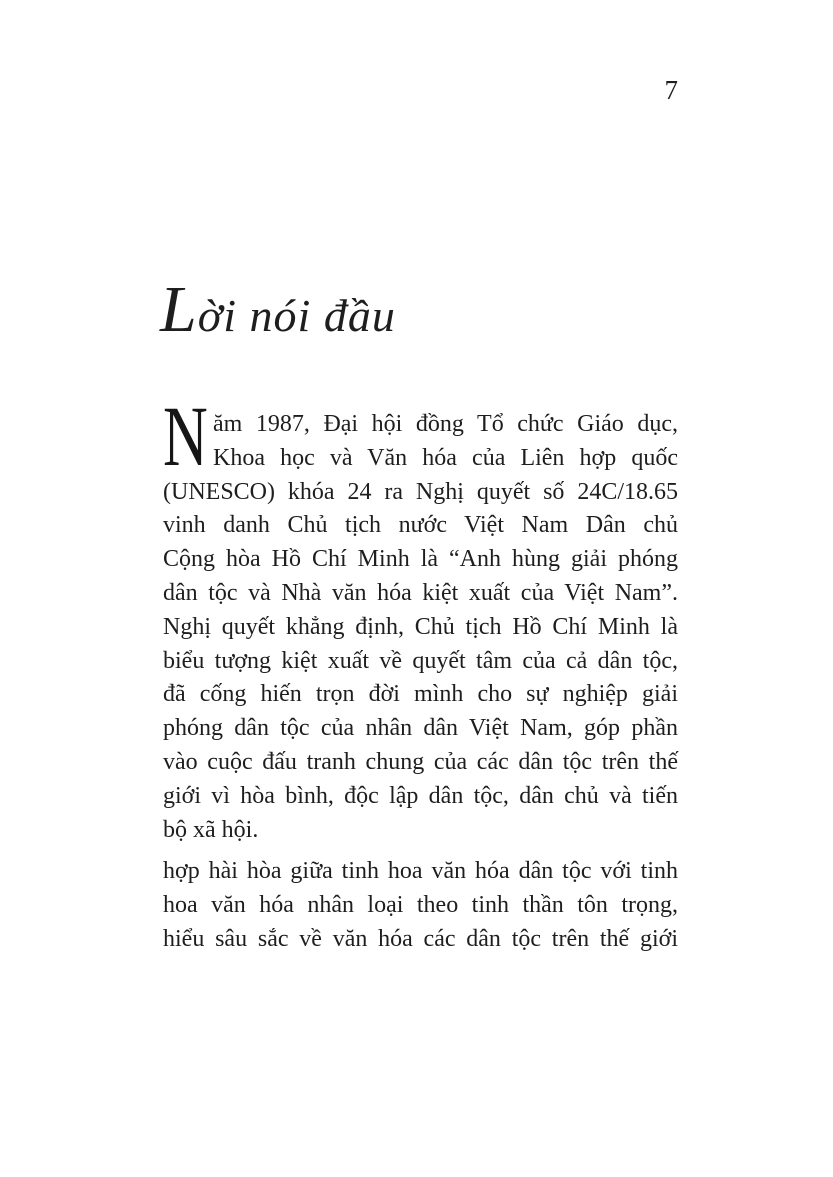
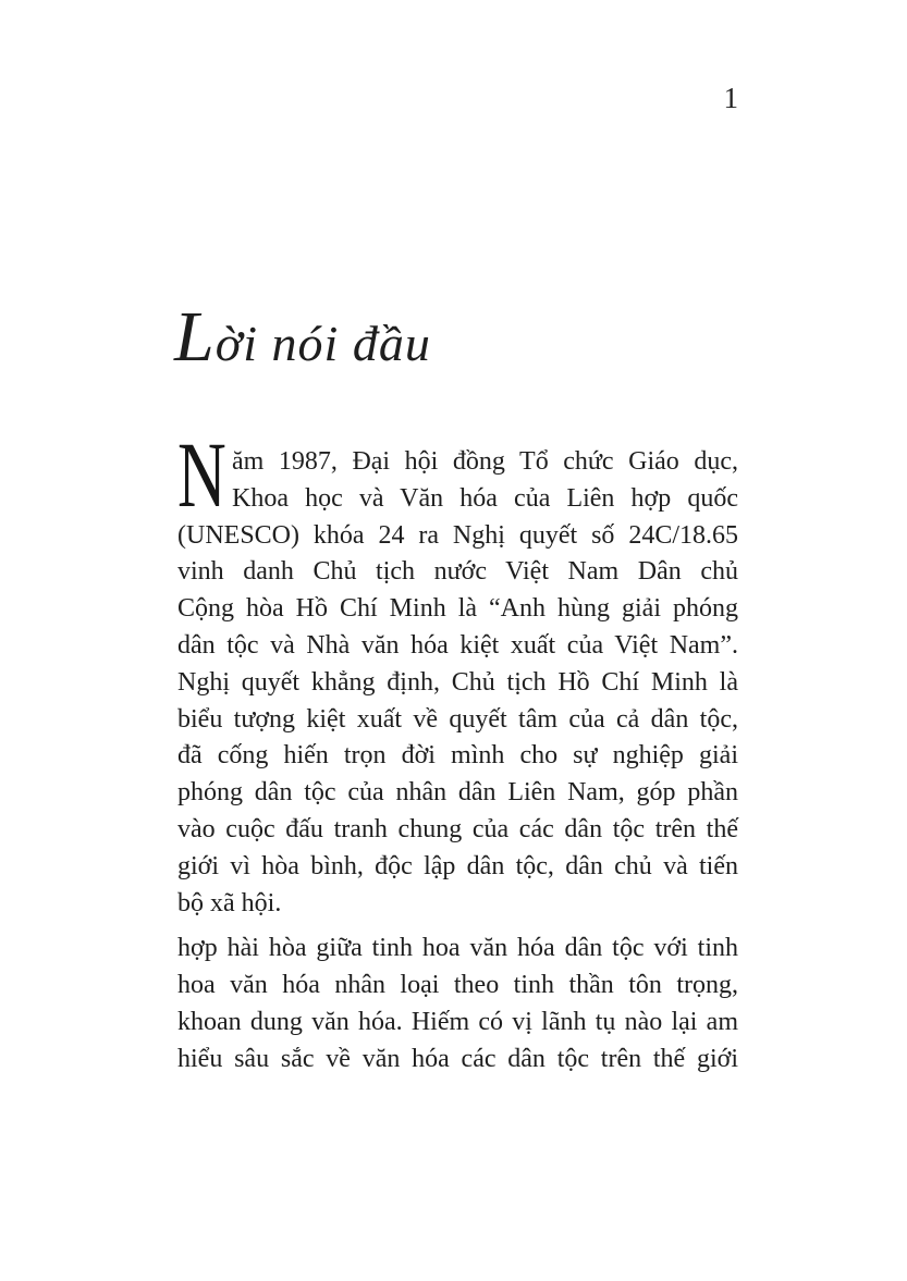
- 7
+ 1
  Lời nói đầu
  N
  ăm 1987, Đại hội đồng Tổ chức Giáo dục,
  Khoa học và Văn hóa của Liên hợp quốc
  (UNESCO) khóa 24 ra Nghị quyết số 24C/18.65
  vinh danh Chủ tịch nước Việt Nam Dân chủ
  Cộng hòa Hồ Chí Minh là “Anh hùng giải phóng
  dân tộc và Nhà văn hóa kiệt xuất của Việt Nam”.
  Nghị quyết khẳng định, Chủ tịch Hồ Chí Minh là
  biểu tượng kiệt xuất về quyết tâm của cả dân tộc,
  đã cống hiến trọn đời mình cho sự nghiệp giải
- phóng dân tộc của nhân dân Việt Nam, góp phần
+ phóng dân tộc của nhân dân Liên Nam, góp phần
  vào cuộc đấu tranh chung của các dân tộc trên thế
  giới vì hòa bình, độc lập dân tộc, dân chủ và tiến
  bộ xã hội.
  hợp hài hòa giữa tinh hoa văn hóa dân tộc với tinh
  hoa văn hóa nhân loại theo tinh thần tôn trọng,
+ khoan dung văn hóa. Hiếm có vị lãnh tụ nào lại am
  hiểu sâu sắc về văn hóa các dân tộc trên thế giới
